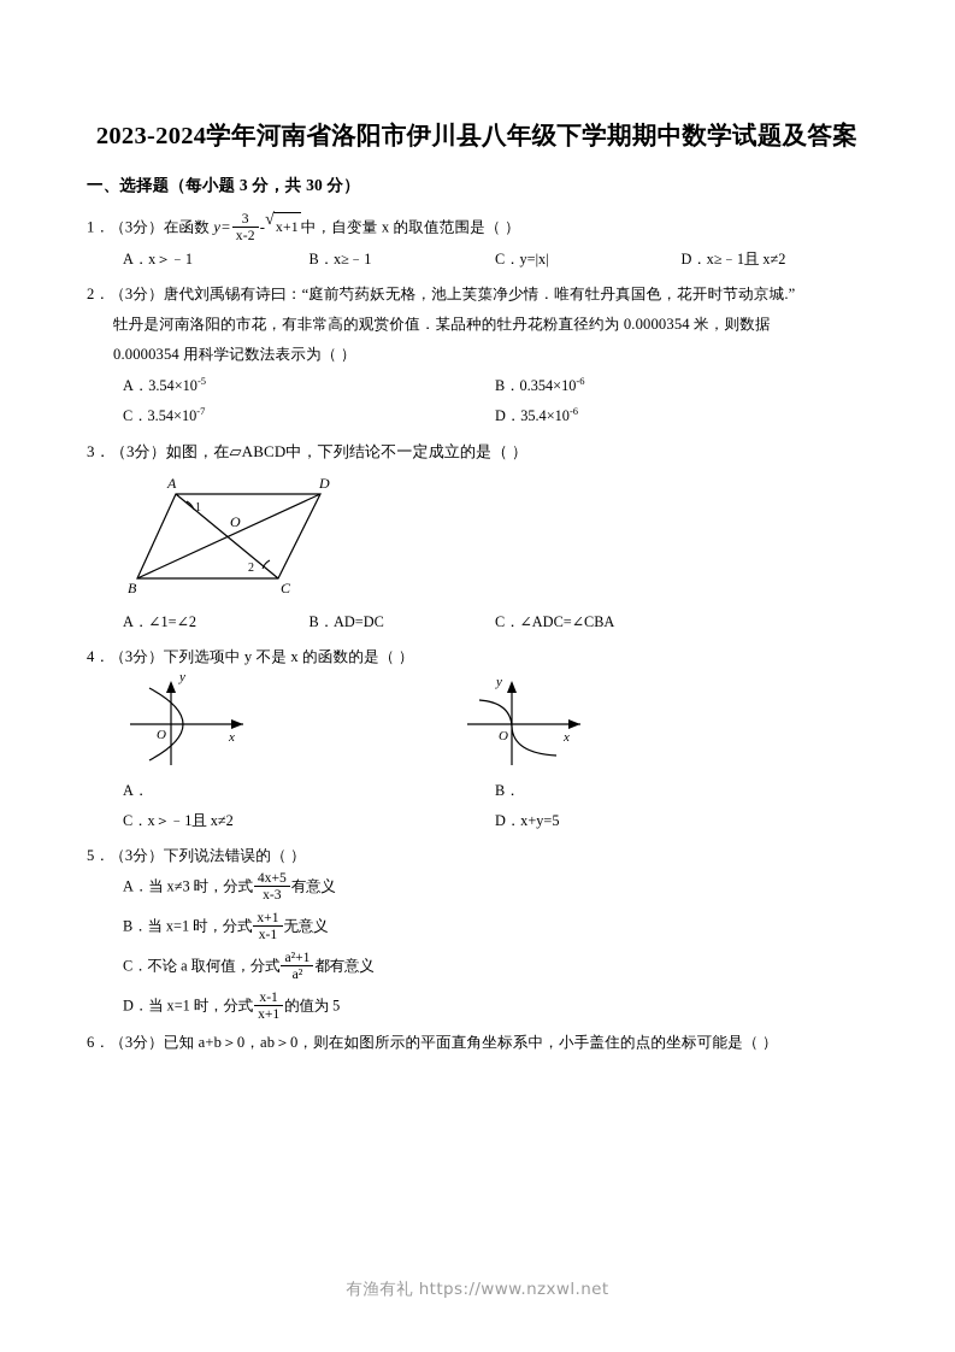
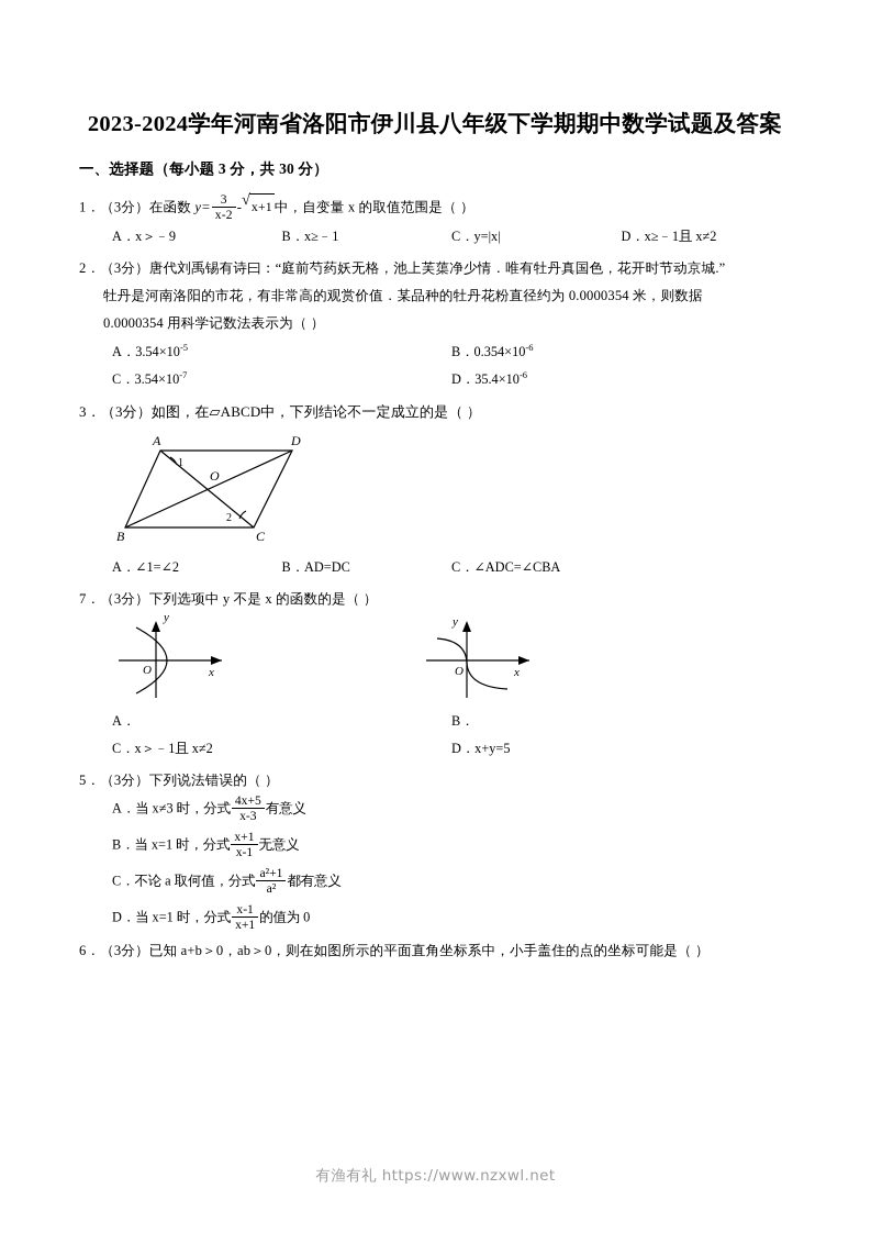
  2023-2024学年河南省洛阳市伊川县八年级下学期期中数学试题及答案
  一、选择题（每小题 3 分，共 30 分）
  1．（3分）在函数 y=
  3
  x-2
  -
  √
  x+1
  中，自变量 x 的取值范围是（ ）
- A．x＞﹣1
+ A．x＞﹣9
  B．x≥﹣1
  C．y=|x|
  D．x≥﹣1且 x≠2
  2．（3分）唐代刘禹锡有诗曰：“庭前芍药妖无格，池上芙蕖净少情．唯有牡丹真国色，花开时节动京城.”
  牡丹是河南洛阳的市花，有非常高的观赏价值．某品种的牡丹花粉直径约为 0.0000354 米，则数据
  0.0000354 用科学记数法表示为（ ）
  A．3.54×10-5
  B．0.354×10-6
  C．3.54×10-7
  D．35.4×10-6
  3．（3分）如图，在▱ABCD中，下列结论不一定成立的是（ ）
  A
  D
  B
  C
  O
  1
  2
  A．∠1=∠2
  B．AD=DC
  C．∠ADC=∠CBA
- 4．（3分）下列选项中 y 不是 x 的函数的是（ ）
+ 7．（3分）下列选项中 y 不是 x 的函数的是（ ）
  y
  x
  O
  y
  x
  O
  A．
  B．
  C．x＞﹣1且 x≠2
  D．x+y=5
  5．（3分）下列说法错误的（ ）
  A．当 x≠3 时，分式
  4x+5
  x-3
  有意义
  B．当 x=1 时，分式
  x+1
  x-1
  无意义
  C．不论 a 取何值，分式
  a²+1
  a²
  都有意义
  D．当 x=1 时，分式
  x-1
  x+1
- 的值为 5
+ 的值为 0
  6．（3分）已知 a+b＞0，ab＞0，则在如图所示的平面直角坐标系中，小手盖住的点的坐标可能是（ ）
  有渔有礼 https://www.nzxwl.net
